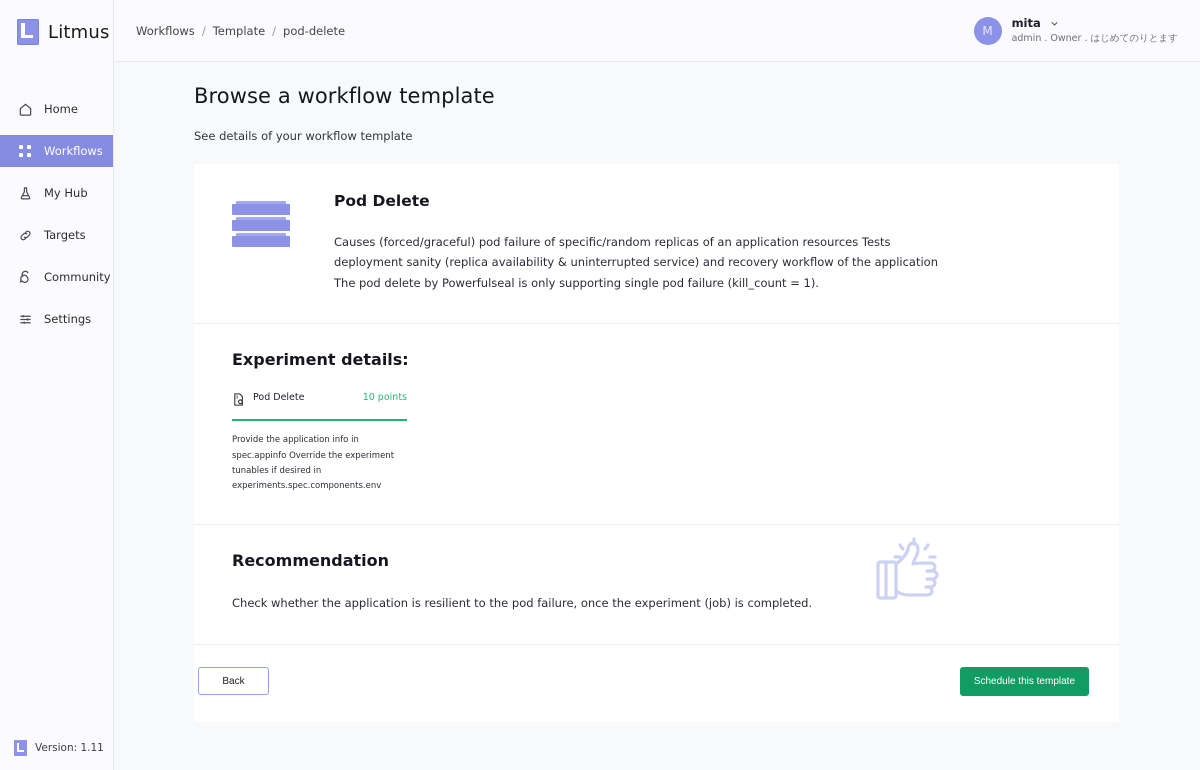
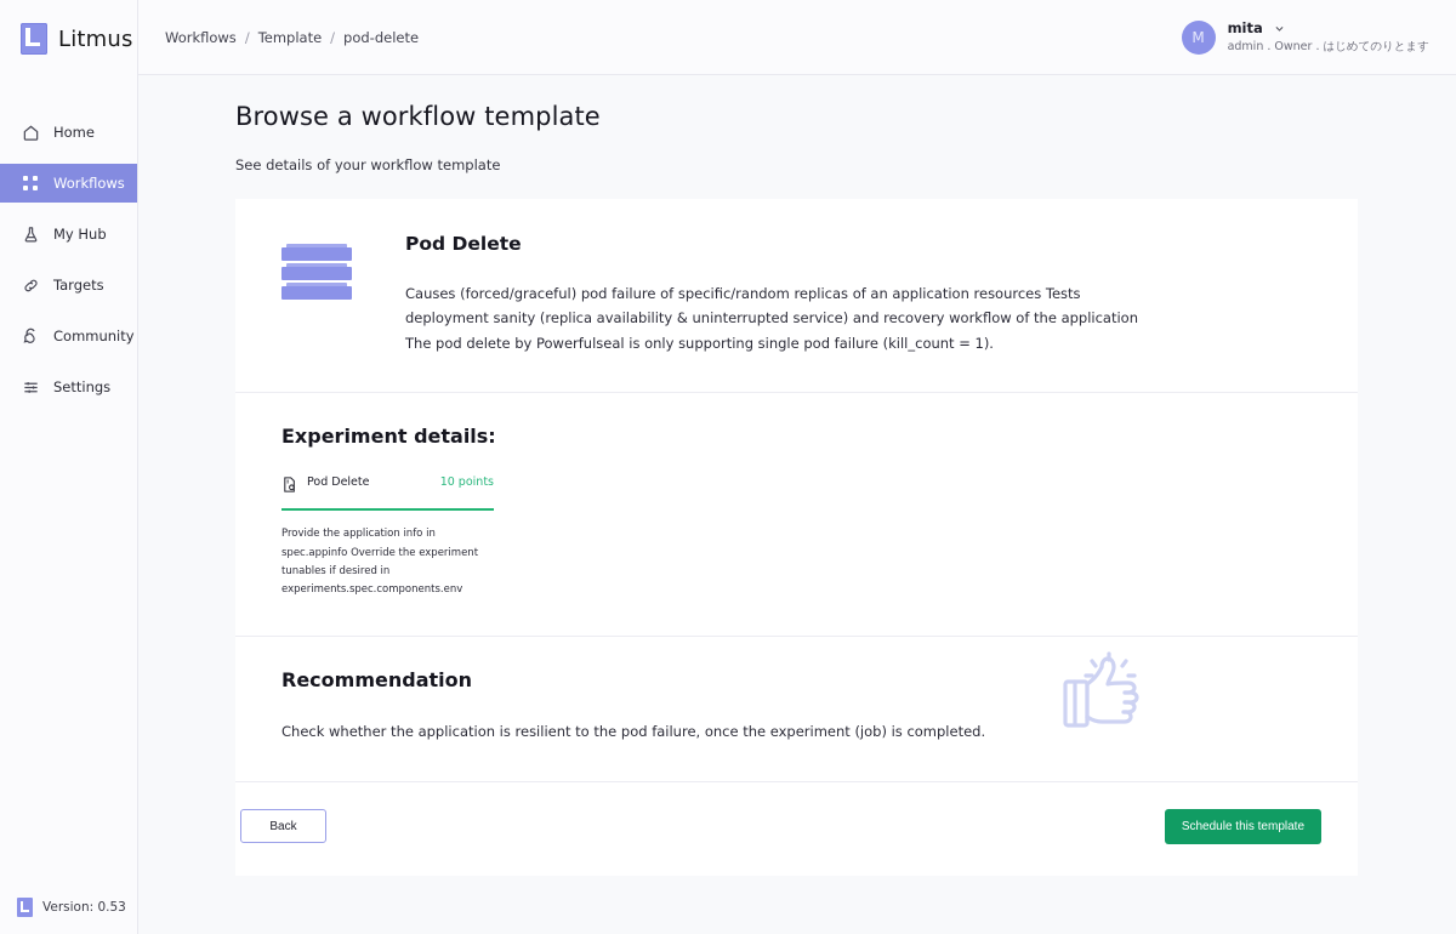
  Litmus
  Home
  Workflows
  My Hub
  Targets
  Community
  Settings
- Version: 1.11
+ Version: 0.53
  Workflows
  /
  Template
  /
  pod-delete
  M
  mita
  admin . Owner . はじめてのりとます
  Browse a workflow template
  See details of your workflow template
  Pod Delete
  Causes (forced/graceful) pod failure of specific/random replicas of an application resources Tests deployment sanity (replica availability & uninterrupted service) and recovery workflow of the application The pod delete by Powerfulseal is only supporting single pod failure (kill_count = 1).
  Experiment details:
  Pod Delete
  10 points
  Provide the application info in spec.appinfo Override the experiment tunables if desired in experiments.spec.components.env
  Recommendation
  Check whether the application is resilient to the pod failure, once the experiment (job) is completed.
  Back
  Schedule this template
